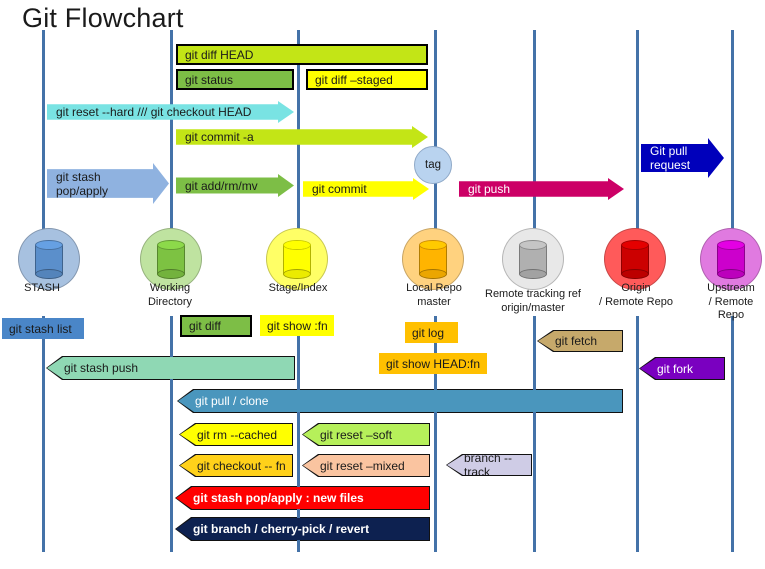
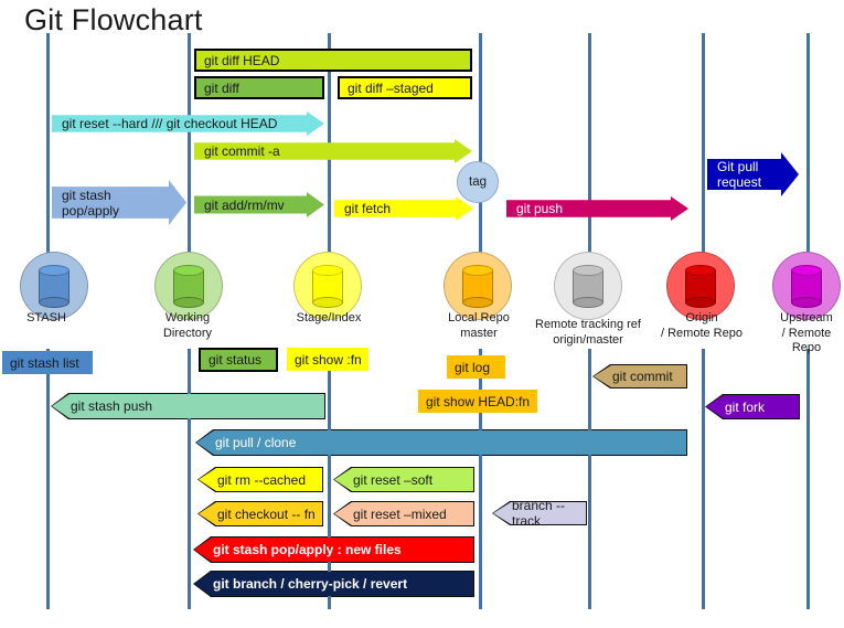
  Git Flowchart
  STASH
  Working
  Directory
  Stage/Index
  Local Repo
  master
  Remote tracking ref
  origin/master
  Origin
  / Remote Repo
  Upstream
  / Remote
  Repo
  git diff HEAD
- git status
+ git diff
  git diff –staged
  git reset --hard /// git checkout HEAD
  git commit -a
  git stash
  pop/apply
  git add/rm/mv
- git commit
+ git fetch
  git push
  Git pull
  request
  git stash list
- git diff
+ git status
  git show :fn
  git log
- git fetch
+ git commit
  git fork
  git show HEAD:fn
  git stash push
  git pull / clone
  git rm --cached
  git reset –soft
  git checkout -- fn
  git reset –mixed
  branch --track
  git stash pop/apply : new files
  git branch / cherry-pick / revert
  tag
